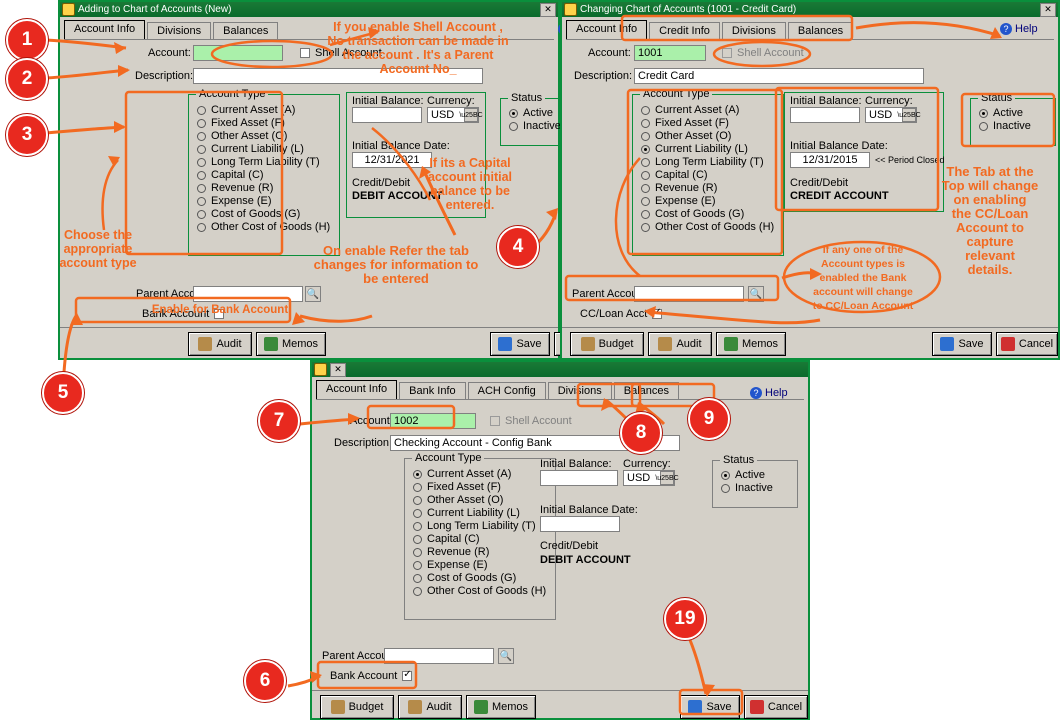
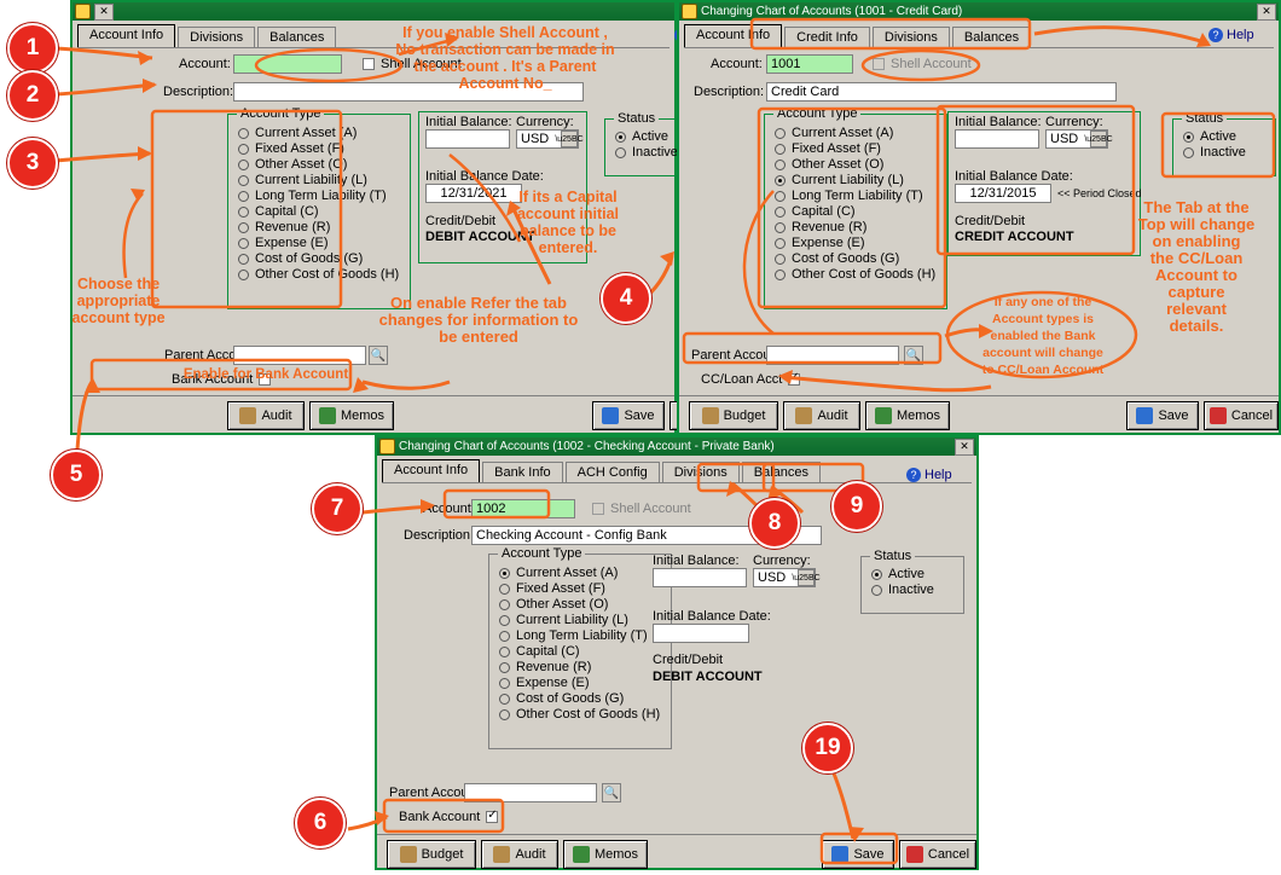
- Adding to Chart of Accounts (New)
  ✕
  Account Info
  Divisions
  Balances
  Account:
  Shll Account
  Description:
  Account Type
  Current AssetA)
  Fixed Asset (F
  Other Asset (O)
  Current Liability (L)
  Long Term Liability (T)
  Capital (C)
  Revenue (R)
  Expense (E)
  Cost of Goods (G)
  Other Cost of Goods (H)
  Initial Balance:
  Currency:
  USD
  Initial Blance Date:
  12/31/221
  Credit/Debit
  DEBIT ACCOUNT
  Status
  Active
  Inactive
  🔍
  Bank Account
  Audit
  Memos
  Save
  Changing Chart of Accounts (1001 - Credit Card)
  ✕
  Account Info
  Credit Info
  Divisions
  Balances
  Account:
  1001
  Shell Account
  Description:
  Credit Card
  Account Type
  Current Asset (A)
  Fixed Asset (F)
  Other Asset (O)
  Current Liability (L)
  Long Term Liability (T)
  Capital (C)
  Revenue (R)
  Expense (E)
  Cost of Goods (G)
  Other Cost of Goods (H)
  Initial Balance:
  Currency:
  USD
  Initial Balance Date:
  12/31/2015
  << Period Closd
  Credit/Debit
  CREDIT ACCOUNT
  Status
  Active
  Inactive
  Parent Acco
  🔍
  CC/Loan Acct
  Budget
  Audit
  Memos
  Save
  Cancel
  ?
  Help
+ Changing Chart of Accounts (1002 - Checking Account - Private Bank)
  ✕
  Account Info
  Bank Info
  ACH Config
  Diviions
  Balances
  ccount
  1002
  Shell Account
  Description
  Checking Account - Config Bank
  Account Type
  Current Asset (A)
  Fixed Asset (F)
  Other Asset (O)
  Current Liability (L)
  Long Term Liability (T)
  Capital (C)
  Revenue (R)
  Expense (E)
  Cost of Goods (G)
  Other Cost of Goods (H)
  Initial Balance:
  Currency:
  USD
  Initial Balance Date:
  Credit/Debit
  DEBIT ACCOUNT
  Status
  Active
  Inactive
  Parent Acco
  🔍
  Bank Account
  Budget
  Audit
  Memos
  Save
  Cancel
  ?
  Help
  1
  2
  3
  4
  5
  6
  7
  8
  9
  19
  If you enable Shell Account ,
  No transaction can be made in
  the account . It's a Parent
  Account No_
  Choose the
  appropriate
  account type
  If its a Capital
  account initial
  balance to be
  entered.
  On enable Refer the tab
  changes for information to
  be entered
  Enable for Bank Account
  The Tab at the
  Top will change
  on enabling
  the CC/Loan
  Account to
  capture
  relevant
  details.
  If any one of the
  Account types is
  enabled the Bank
  account will change
  to CC/Loan Account
